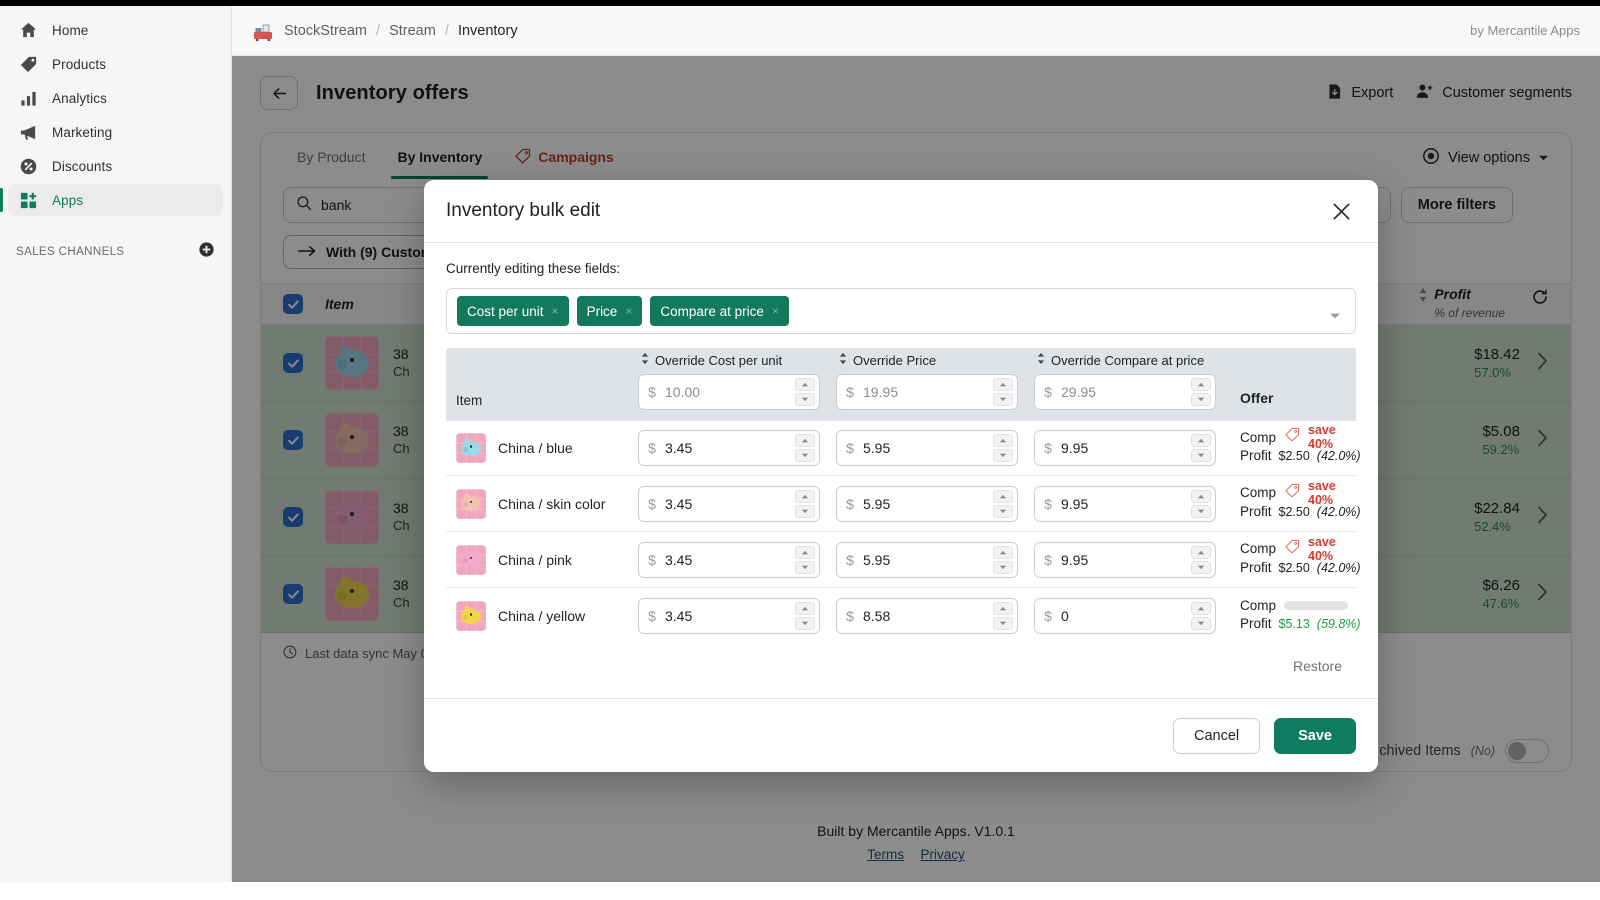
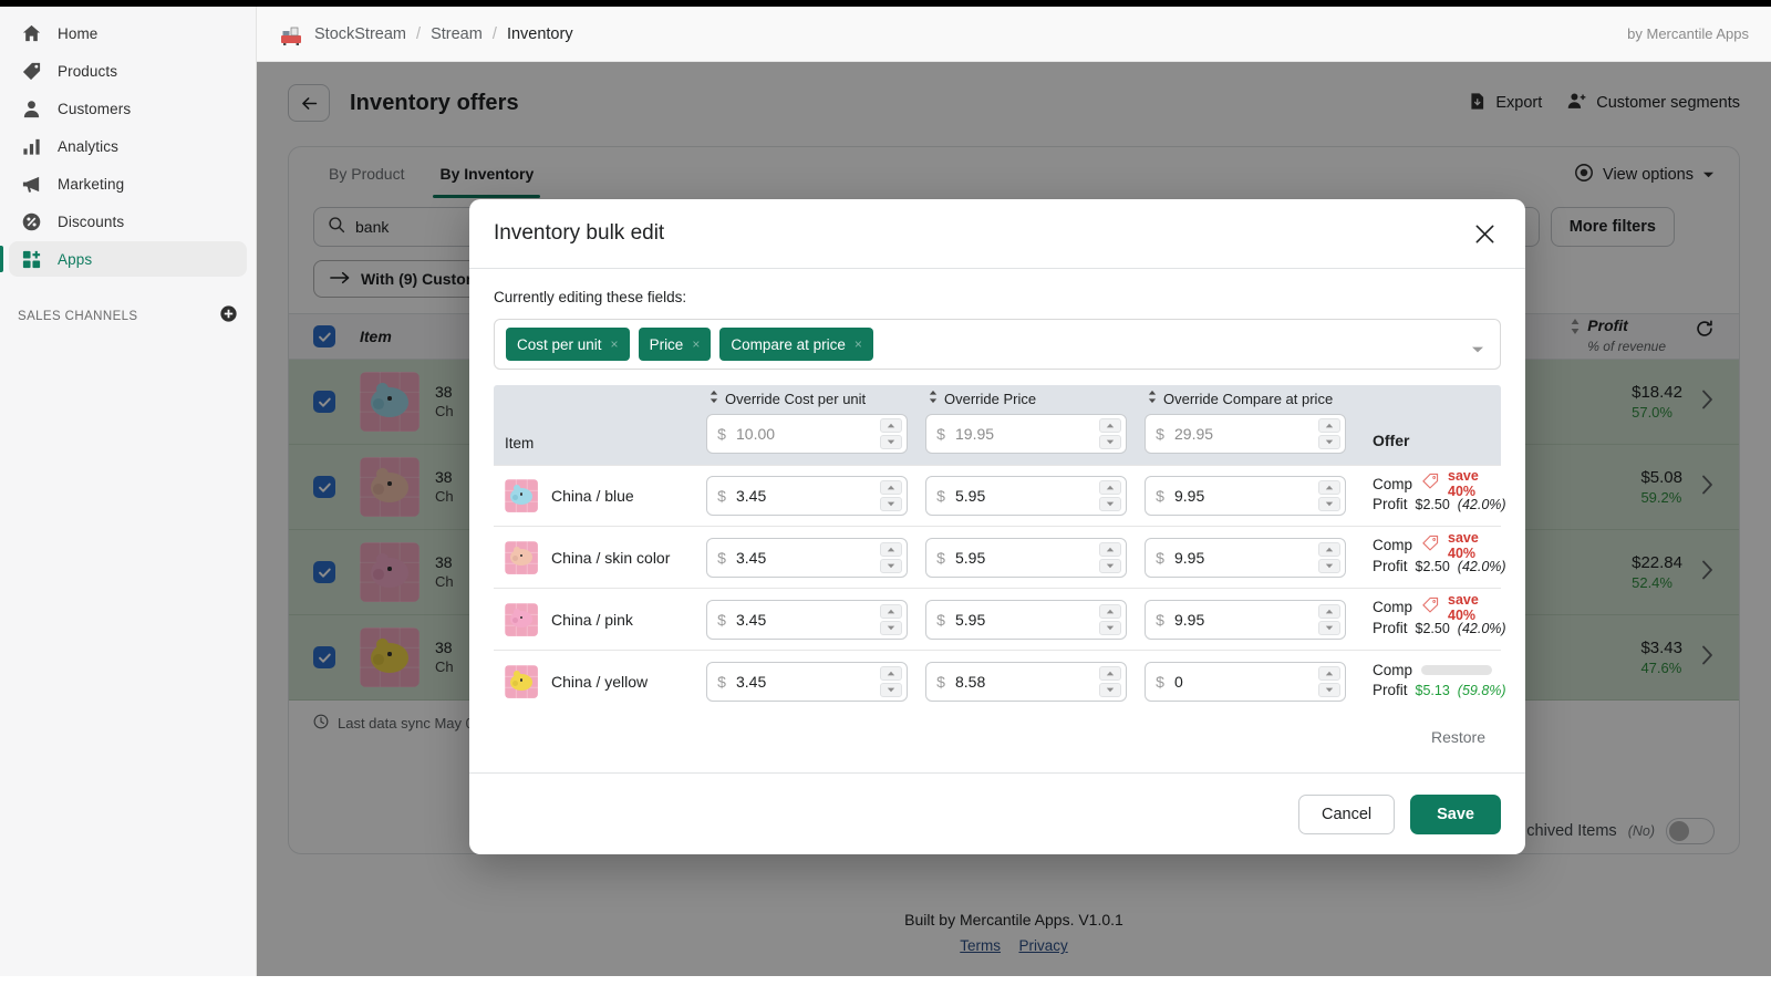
  Home
  Products
+ Customers
  Analytics
  Marketing
  Discounts
  Apps
  SALES CHANNELS
  StockStream / Stream / Inventory
  by Mercantile Apps
  Inventory offers
  Export
  Customer segments
  By Product
  By Inventory
- Campaigns
  View options
  bank
  More filters
  With (9) Custo
  Item
  Profit
  % of revenue
  38
  Ch
  $18.42
  57.0%
  38
  Ch
  $5.08
  59.2%
  38
  Ch
  $22.84
  52.4%
  38
  Ch
- $6.26
+ $3.43
  47.6%
  Last data sync May
  chived Items
  (No)
  Built by Mercantile Apps. V1.0.1
  Terms Privacy
  Inventory bulk edit
  Currently editing these fields:
  Cost per unit
  ×
  Price
  ×
  Compare at price
  ×
  Item
  Override Cost per unit
  $
  10.00
  Override Price
  $
  19.95
  Override Compare at price
  $
  29.95
  Offer
  China / blue
  $
  3.45
  $
  5.95
  $
  9.95
  Comp
  save 40%
  Profit
  $2.50
  (42.0%)
  China / skin color
  $
  3.45
  $
  5.95
  $
  9.95
  Comp
  save 40%
  Profit
  $2.50
  (42.0%)
  China / pink
  $
  3.45
  $
  5.95
  $
  9.95
  Comp
  save 40%
  Profit
  $2.50
  (42.0%)
  China / yellow
  $
  3.45
  $
  8.58
  $
  0
  Comp
  Profit
  $5.13
  (59.8%)
  Restore
  Cancel
  Save
